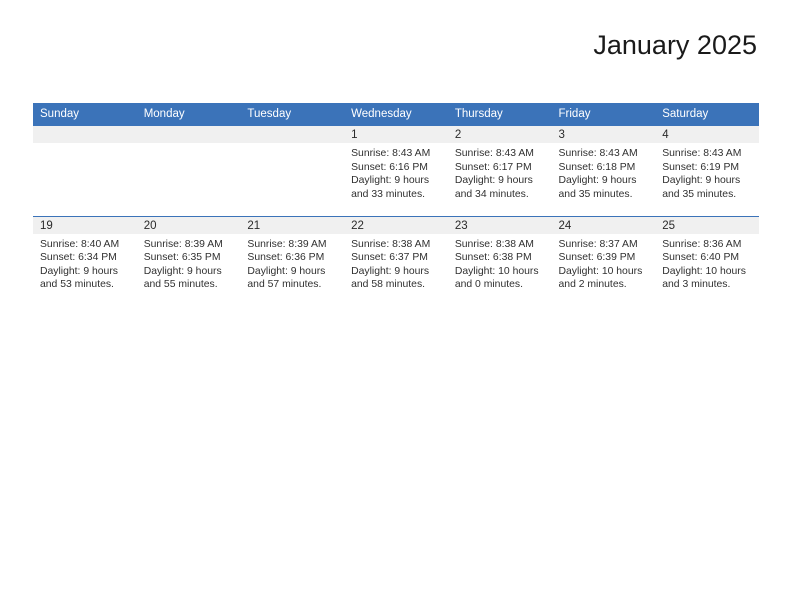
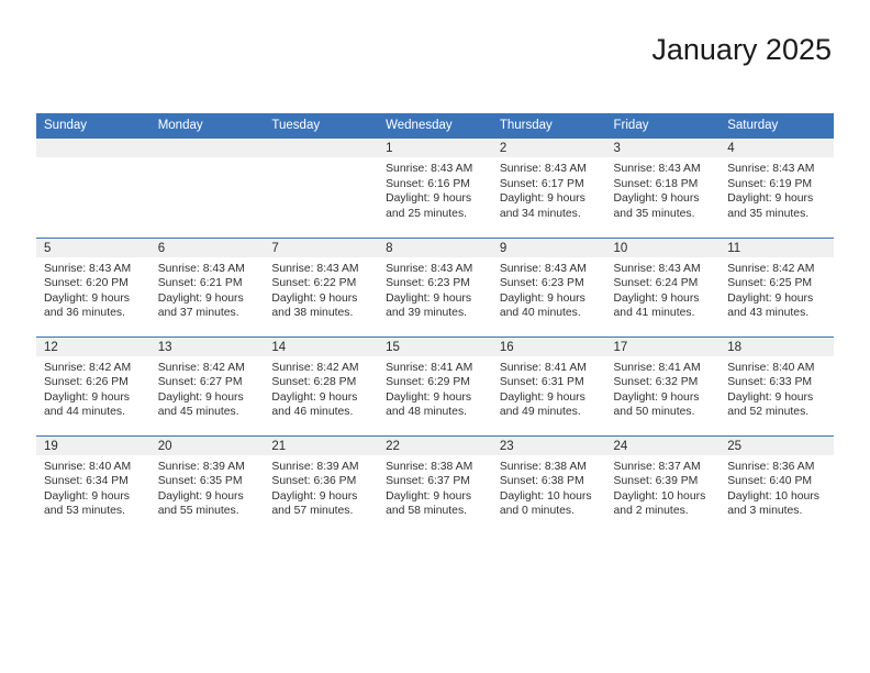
  January 2025
  Sunday	Monday	Tuesday	Wednesday	Thursday	Friday	Saturday
- 			1 Sunrise: 8:43 AM Sunset: 6:16 PM Daylight: 9 hours and 33 minutes.	2 Sunrise: 8:43 AM Sunset: 6:17 PM Daylight: 9 hours and 34 minutes.	3 Sunrise: 8:43 AM Sunset: 6:18 PM Daylight: 9 hours and 35 minutes.	4 Sunrise: 8:43 AM Sunset: 6:19 PM Daylight: 9 hours and 35 minutes.
+ 			1 Sunrise: 8:43 AM Sunset: 6:16 PM Daylight: 9 hours and 25 minutes.	2 Sunrise: 8:43 AM Sunset: 6:17 PM Daylight: 9 hours and 34 minutes.	3 Sunrise: 8:43 AM Sunset: 6:18 PM Daylight: 9 hours and 35 minutes.	4 Sunrise: 8:43 AM Sunset: 6:19 PM Daylight: 9 hours and 35 minutes.
+ 5 Sunrise: 8:43 AM Sunset: 6:20 PM Daylight: 9 hours and 36 minutes.	6 Sunrise: 8:43 AM Sunset: 6:21 PM Daylight: 9 hours and 37 minutes.	7 Sunrise: 8:43 AM Sunset: 6:22 PM Daylight: 9 hours and 38 minutes.	8 Sunrise: 8:43 AM Sunset: 6:23 PM Daylight: 9 hours and 39 minutes.	9 Sunrise: 8:43 AM Sunset: 6:23 PM Daylight: 9 hours and 40 minutes.	10 Sunrise: 8:43 AM Sunset: 6:24 PM Daylight: 9 hours and 41 minutes.	11 Sunrise: 8:42 AM Sunset: 6:25 PM Daylight: 9 hours and 43 minutes.
+ 12 Sunrise: 8:42 AM Sunset: 6:26 PM Daylight: 9 hours and 44 minutes.	13 Sunrise: 8:42 AM Sunset: 6:27 PM Daylight: 9 hours and 45 minutes.	14 Sunrise: 8:42 AM Sunset: 6:28 PM Daylight: 9 hours and 46 minutes.	15 Sunrise: 8:41 AM Sunset: 6:29 PM Daylight: 9 hours and 48 minutes.	16 Sunrise: 8:41 AM Sunset: 6:31 PM Daylight: 9 hours and 49 minutes.	17 Sunrise: 8:41 AM Sunset: 6:32 PM Daylight: 9 hours and 50 minutes.	18 Sunrise: 8:40 AM Sunset: 6:33 PM Daylight: 9 hours and 52 minutes.
  19 Sunrise: 8:40 AM Sunset: 6:34 PM Daylight: 9 hours and 53 minutes.	20 Sunrise: 8:39 AM Sunset: 6:35 PM Daylight: 9 hours and 55 minutes.	21 Sunrise: 8:39 AM Sunset: 6:36 PM Daylight: 9 hours and 57 minutes.	22 Sunrise: 8:38 AM Sunset: 6:37 PM Daylight: 9 hours and 58 minutes.	23 Sunrise: 8:38 AM Sunset: 6:38 PM Daylight: 10 hours and 0 minutes.	24 Sunrise: 8:37 AM Sunset: 6:39 PM Daylight: 10 hours and 2 minutes.	25 Sunrise: 8:36 AM Sunset: 6:40 PM Daylight: 10 hours and 3 minutes.
